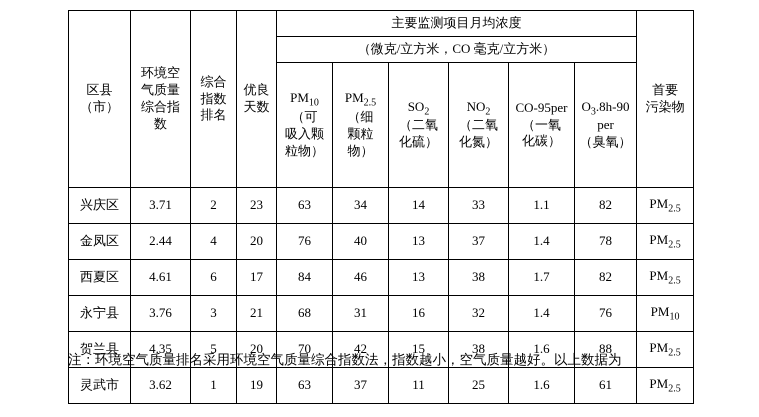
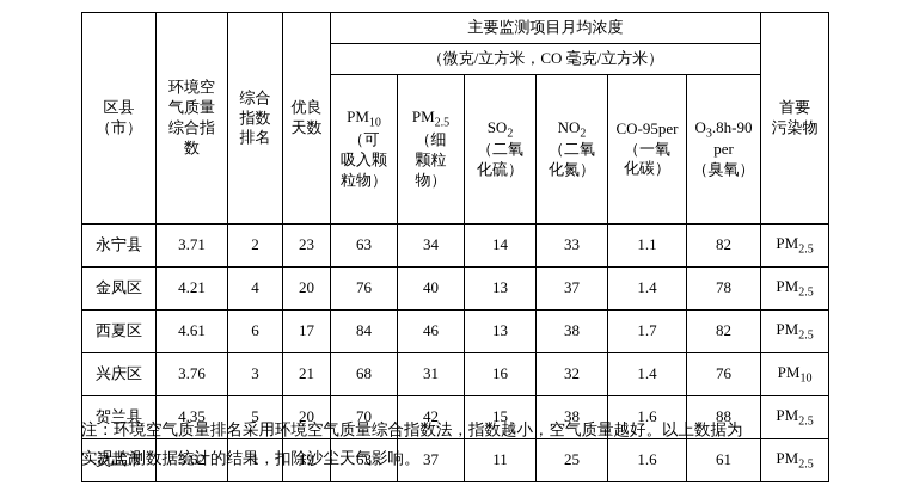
  区县 （市）	环境空 气质量 综合指 数	综合 指数 排名	优良 天数	主要监测项目月均浓度	首要 污染物
  （微克/立方米，CO 毫克/立方米）
  PM10 （可 吸入颗 粒物）	PM2.5 （细 颗粒 物）	SO2 （二氧 化硫）	NO2 （二氧 化氮）	CO-95per （一氧 化碳）	O3.8h-90 per （臭氧）
- 兴庆区	3.71	2	23	63	34	14	33	1.1	82	PM2.5
+ 永宁县	3.71	2	23	63	34	14	33	1.1	82	PM2.5
- 金凤区	2.44	4	20	76	40	13	37	1.4	78	PM2.5
+ 金凤区	4.21	4	20	76	40	13	37	1.4	78	PM2.5
  西夏区	4.61	6	17	84	46	13	38	1.7	82	PM2.5
- 永宁县	3.76	3	21	68	31	16	32	1.4	76	PM10
+ 兴庆区	3.76	3	21	68	31	16	32	1.4	76	PM10
  贺兰县	4.35	5	20	70	42	15	38	1.6	88	PM2.5
  灵武市	3.62	1	19	63	37	11	25	1.6	61	PM2.5
  注：环境空气质量排名采用环境空气质量综合指数法，指数越小，空气质量越好。以上数据为
+ 实况监测数据统计的结果，扣除沙尘天气影响。
